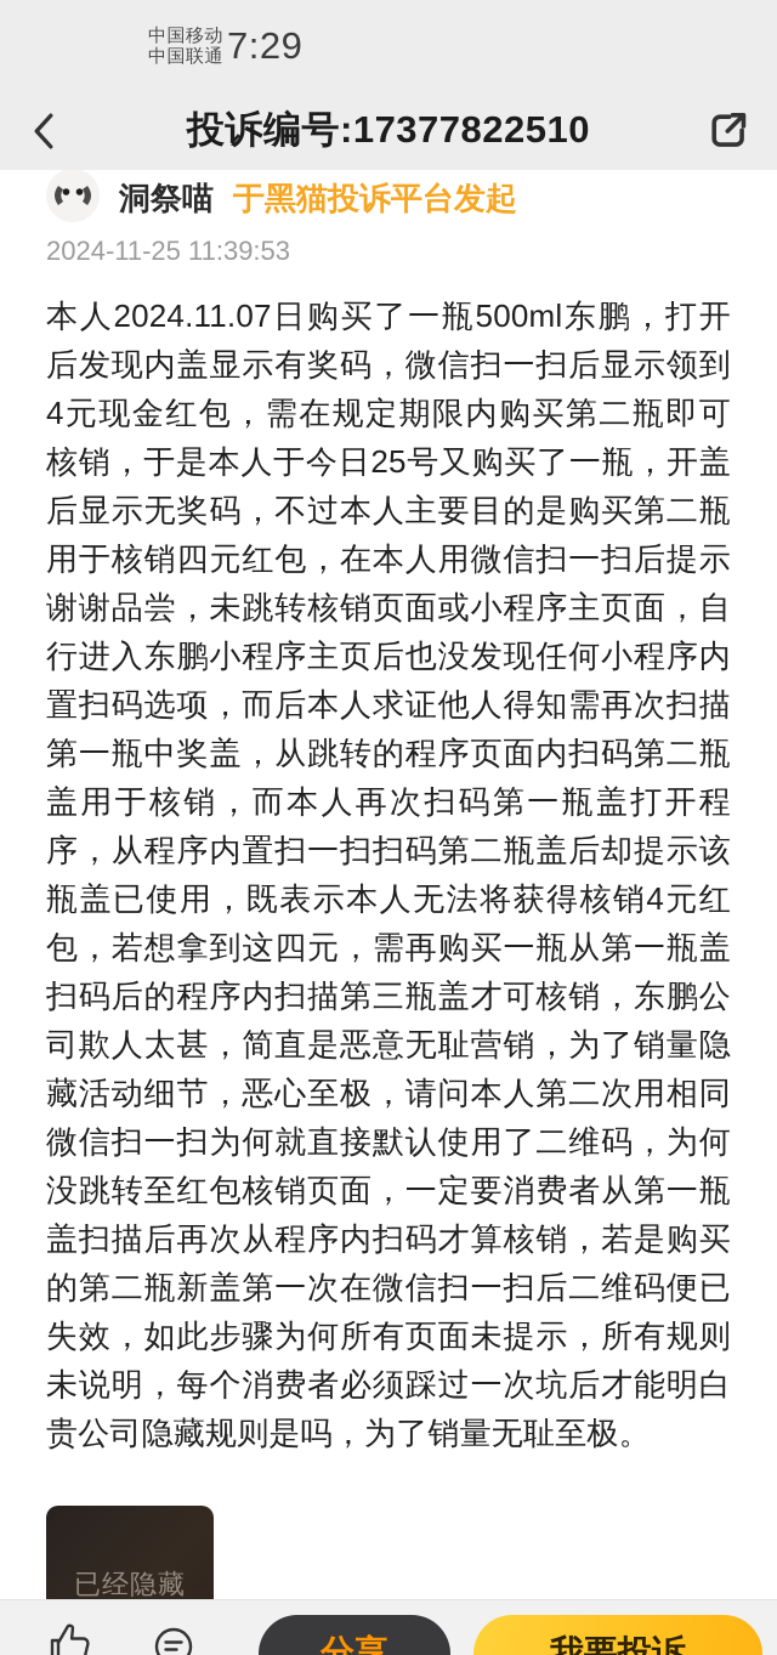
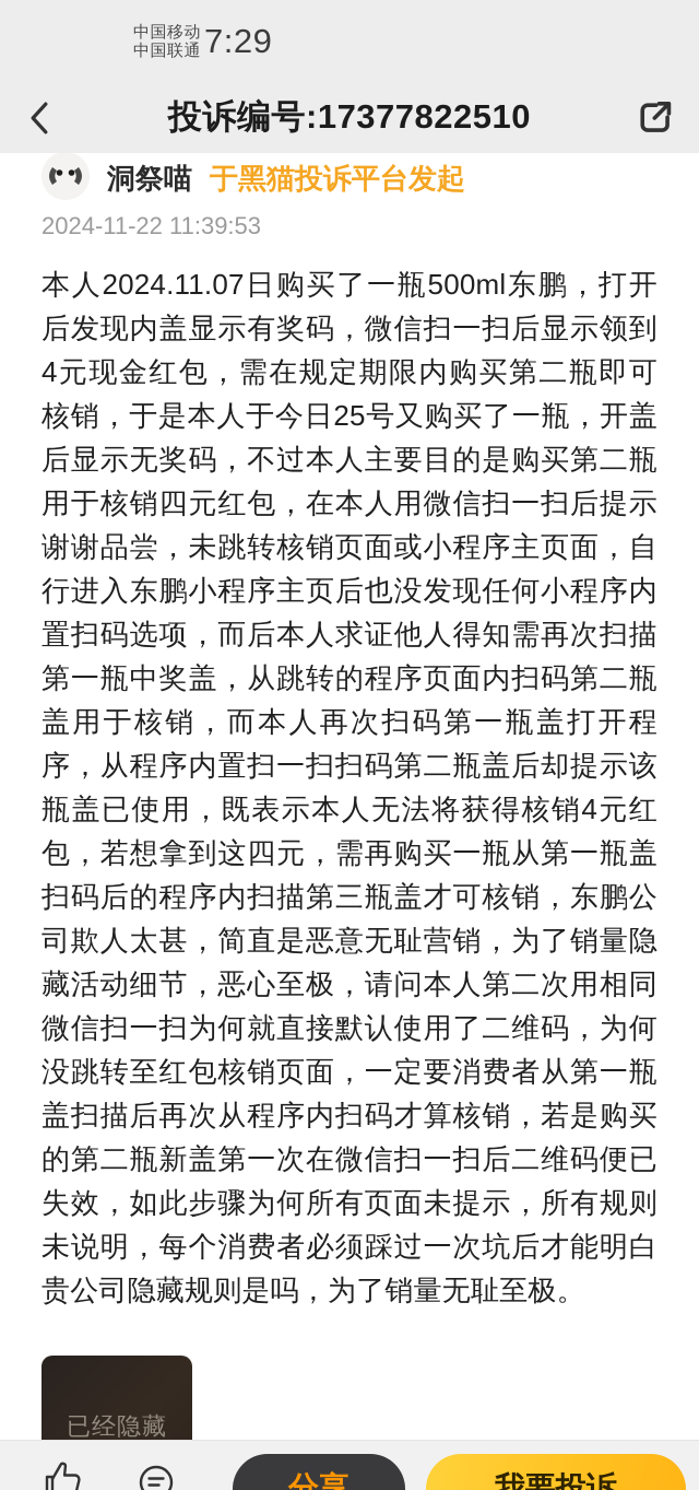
  中国移动
  中国联通
  7:29
  投诉编号:17377822510
  洞祭喵
  于黑猫投诉平台发起
- 2024-11-25 11:39:53
+ 2024-11-22 11:39:53
  本人2024.11.07日购买了一瓶500ml东鹏，打开后发现内盖显示有奖码，微信扫一扫后显示领到4元现金红包，需在规定期限内购买第二瓶即可核销，于是本人于今日25号又购买了一瓶，开盖后显示无奖码，不过本人主要目的是购买第二瓶用于核销四元红包，在本人用微信扫一扫后提示谢谢品尝，未跳转核销页面或小程序主页面，自行进入东鹏小程序主页后也没发现任何小程序内置扫码选项，而后本人求证他人得知需再次扫描第一瓶中奖盖，从跳转的程序页面内扫码第二瓶盖用于核销，而本人再次扫码第一瓶盖打开程序，从程序内置扫一扫扫码第二瓶盖后却提示该瓶盖已使用，既表示本人无法将获得核销4元红包，若想拿到这四元，需再购买一瓶从第一瓶盖扫码后的程序内扫描第三瓶盖才可核销，东鹏公司欺人太甚，简直是恶意无耻营销，为了销量隐藏活动细节，恶心至极，请问本人第二次用相同微信扫一扫为何就直接默认使用了二维码，为何没跳转至红包核销页面，一定要消费者从第一瓶盖扫描后再次从程序内扫码才算核销，若是购买的第二瓶新盖第一次在微信扫一扫后二维码便已失效，如此步骤为何所有页面未提示，所有规则未说明，每个消费者必须踩过一次坑后才能明白贵公司隐藏规则是吗，为了销量无耻至极。
  已经隐藏
  分享
  我要投诉
